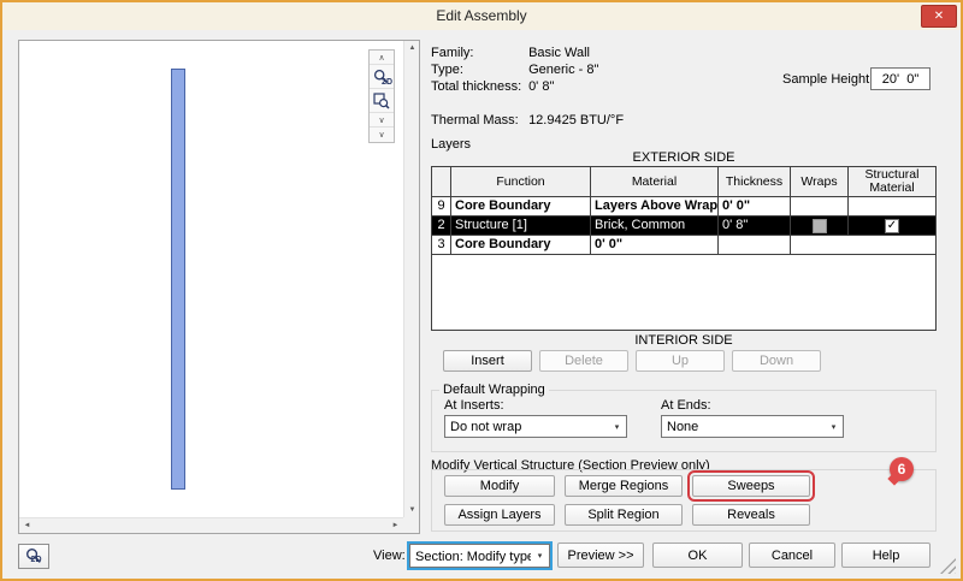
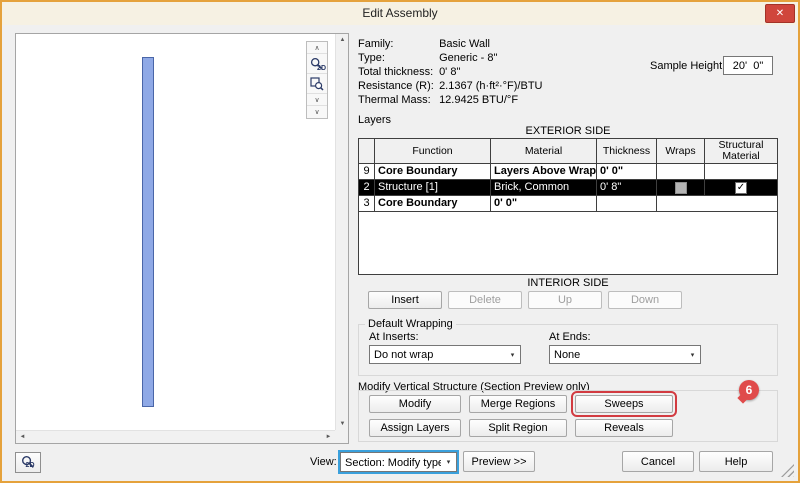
  Edit Assembly
  ✕
  Family: Basic Wall
  Type: Generic - 8"
  Total thickness: 0' 8"
+ Resistance (R): 2.1367 (h·ft²·°F)/BTU
  Thermal Mass: 12.9425 BTU/°F
  Sample Height
  20' 0"
  Layers
  EXTERIOR SIDE
  Function
  Material
  Thickness
  Wraps
  Structural Material
  9
  Core Boundary
  Layers Above Wrap
  0' 0"
  2
  Structure [1]
  Brick, Common
  0' 8"
  ✓
  3
  Core Boundary
  0' 0"
  INTERIOR SIDE
  Insert
  Delete
  Up
  Down
  Default Wrapping
  At Inserts:
  Do not wrap
  At Ends:
  None
  Modify Vertical Structure (Section Preview only)
  Modify
  Merge Regions
  Sweeps
  Assign Layers
  Split Region
  Reveals
  6
  View:
  Section: Modify type
  Preview >>
- OK
  Cancel
  Help
